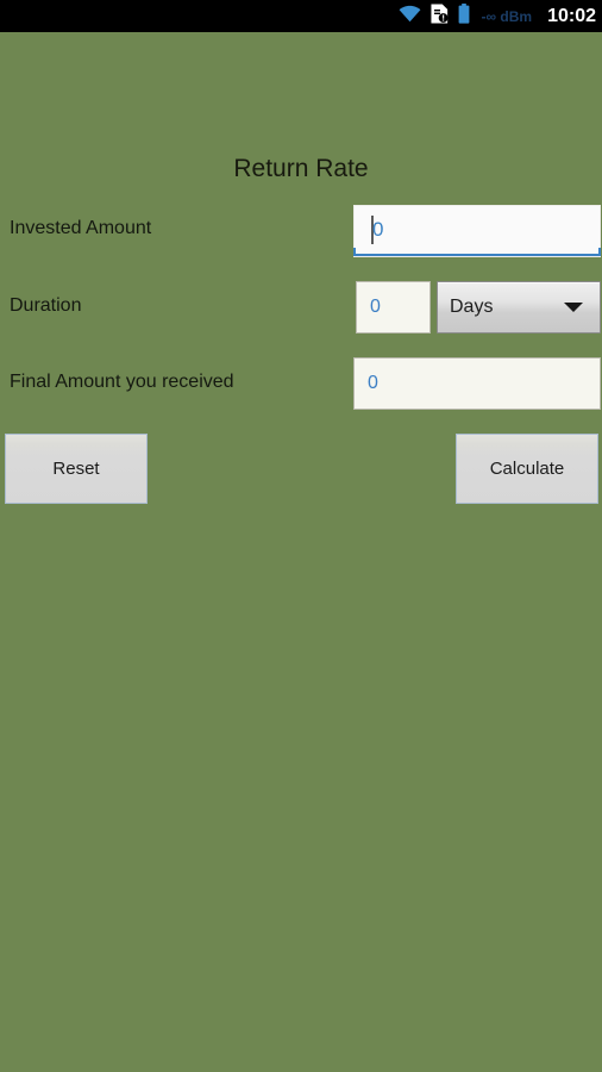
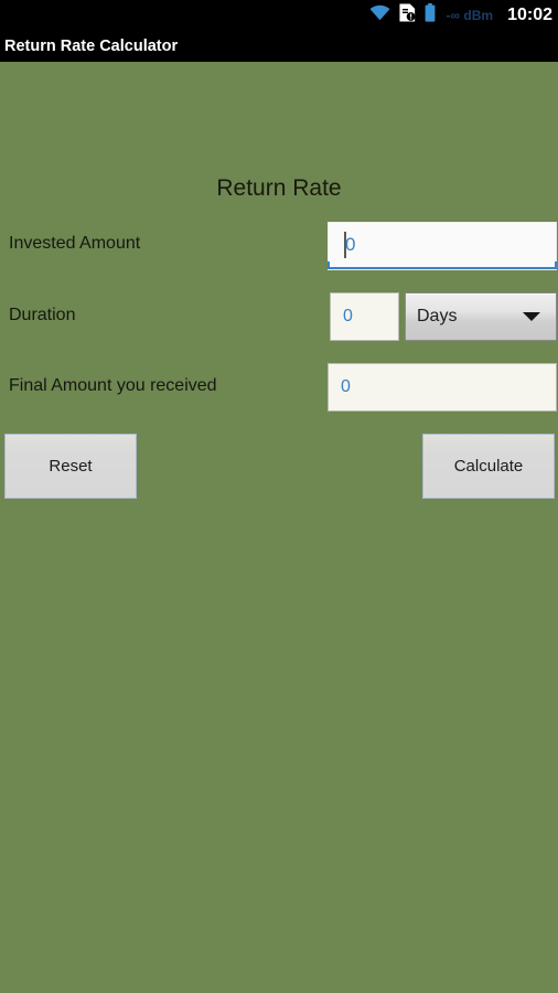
  -∞ dBm
  10:02
+ Return Rate Calculator
  Return Rate
  Invested Amount
  0
  Duration
  0
  Days
  Final Amount you received
  0
  Reset
  Calculate
